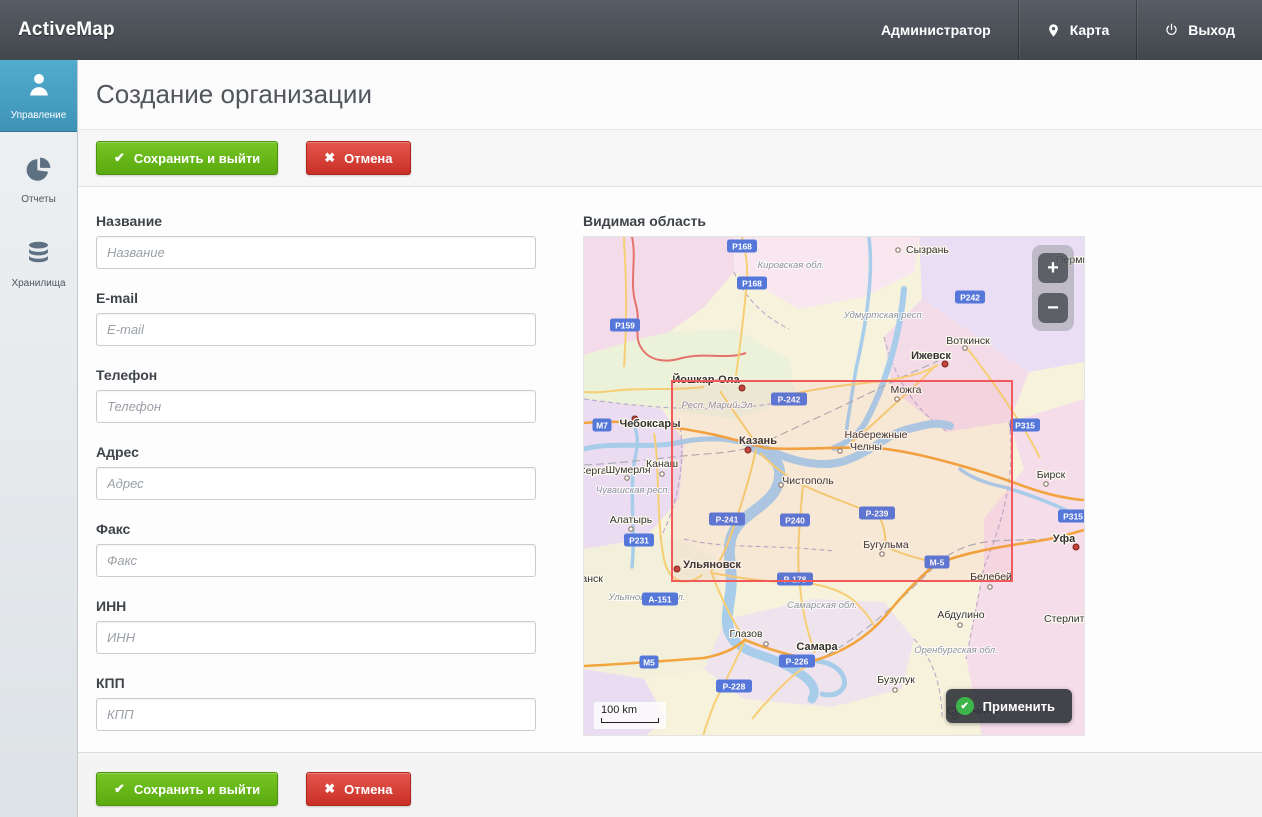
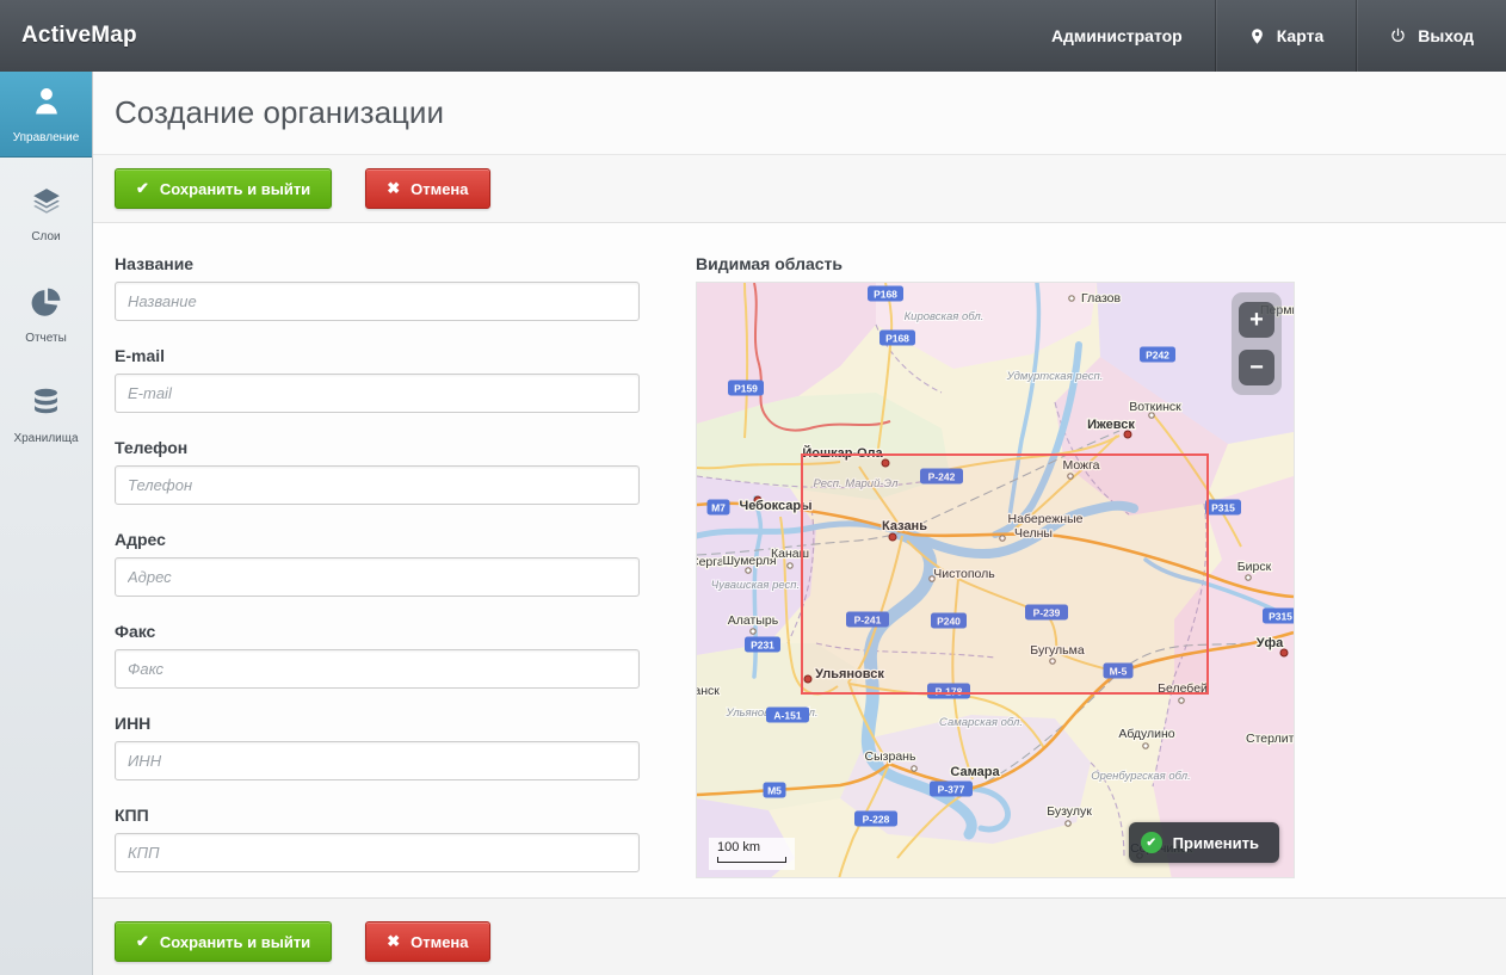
  ActiveMap
  Администратор
  Карта
  Выход
  Управление
+ Слои
  Отчеты
  Хранилища
  Создание организации
  ✔
  Сохранить и выйти
  ✖
  Отмена
  Название
  Название
  E-mail
  E-mail
  Телефон
  Телефон
  Адрес
  Адрес
  Факс
  Факс
  ИНН
  ИНН
  КПП
  КПП
  Видимая область
- Сызрань
+ Глазов
  Перм
  Воткинск
  Ижевск
  Йошкар-Ола
  Можга
  Чебоксары
  Казань
  Набережные
  Челны
  Бирск
  ергач
  Шумерля
  Канаш
  Чистополь
  Алатырь
  Уфа
  Бугульма
  Ульяновск
  Белебей
  Абдулино
- Глазов
+ Сызрань
  Самара
  Бузулук
  Кировская обл.
  Удмуртская респ.
  Респ. Марий-Эл
  Чувашская респ.
  Самарская обл.
  Оренбургская обл.
  Р168
  Р168
  Р242
  Р159
  Р-242
  М7
  Р315
  Р-241
  Р240
  Р-239
  Р231
  Р315
  М-5
  Р-178
  А-151
  М5
- Р-226
+ Р-377
  Р-228
  +
  −
  100 km
  ✔
  Применить
  ✔
  Сохранить и выйти
  ✖
  Отмена
